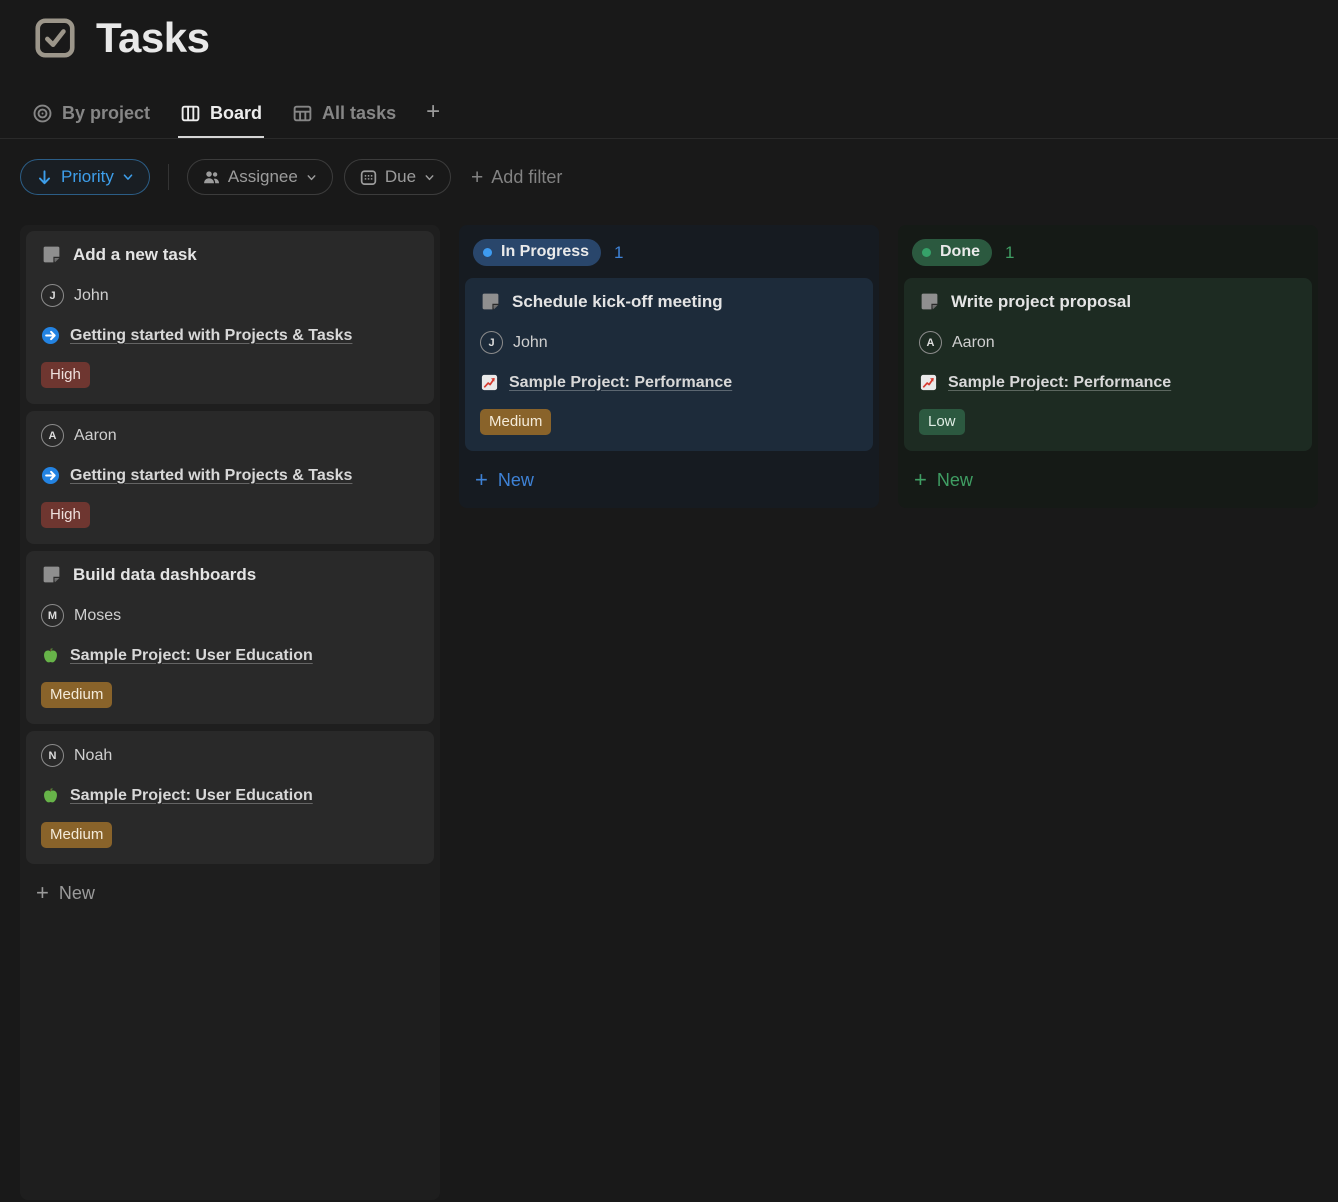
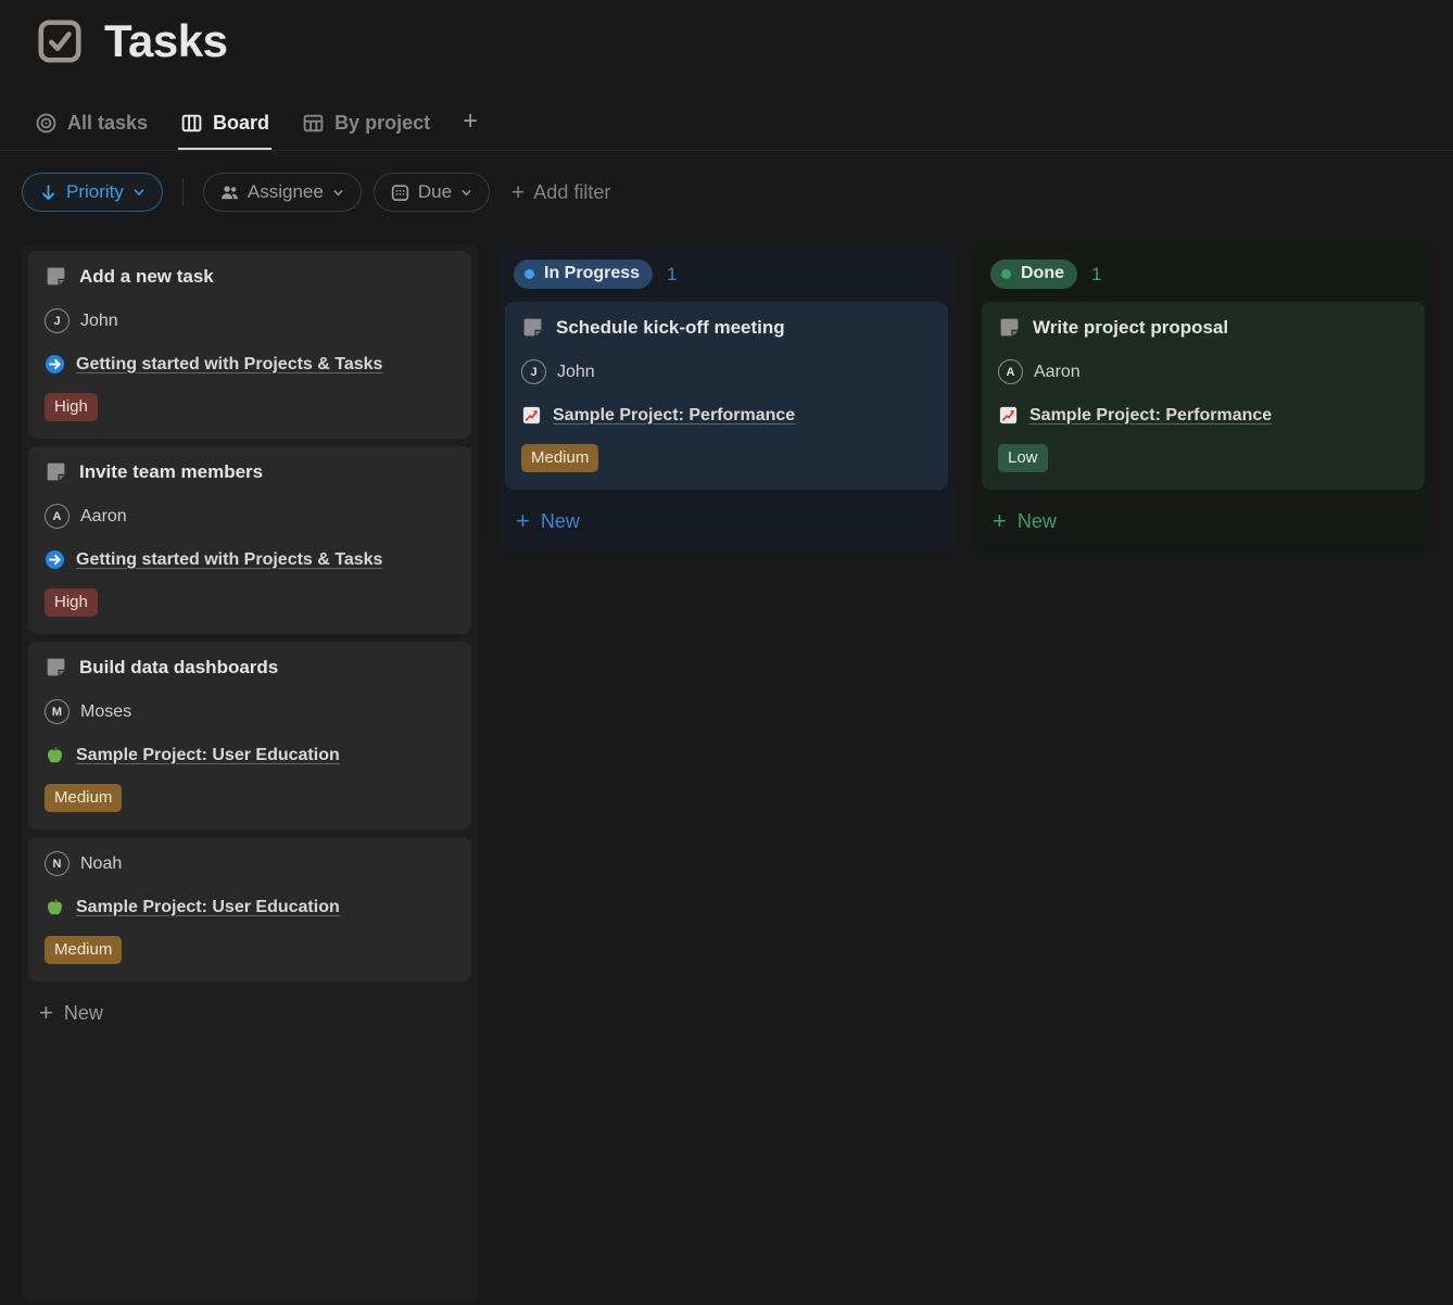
  Tasks
- By project
+ All tasks
  Board
- All tasks
+ By project
  +
  Priority
  Assignee
  Due
  +
  Add filter
  Add a new task
  J
  John
  Getting started with Projects & Tasks
  High
+ Invite team members
  A
  Aaron
  Getting started with Projects & Tasks
  High
  Build data dashboards
  M
  Moses
  Sample Project: User Education
  Medium
  N
  Noah
  Sample Project: User Education
  Medium
  +
  New
  In Progress
  1
  Schedule kick-off meeting
  J
  John
  Sample Project: Performance
  Medium
  +
  New
  Done
  1
  Write project proposal
  A
  Aaron
  Sample Project: Performance
  Low
  +
  New
